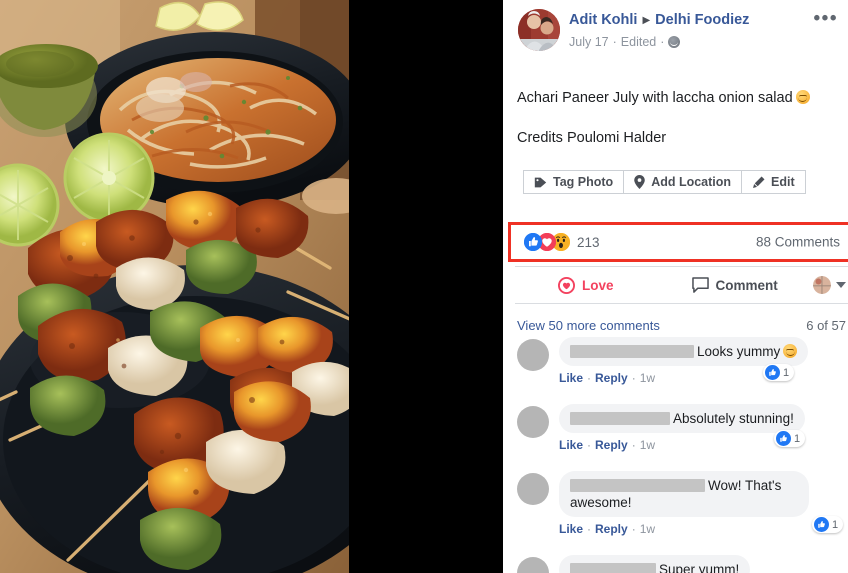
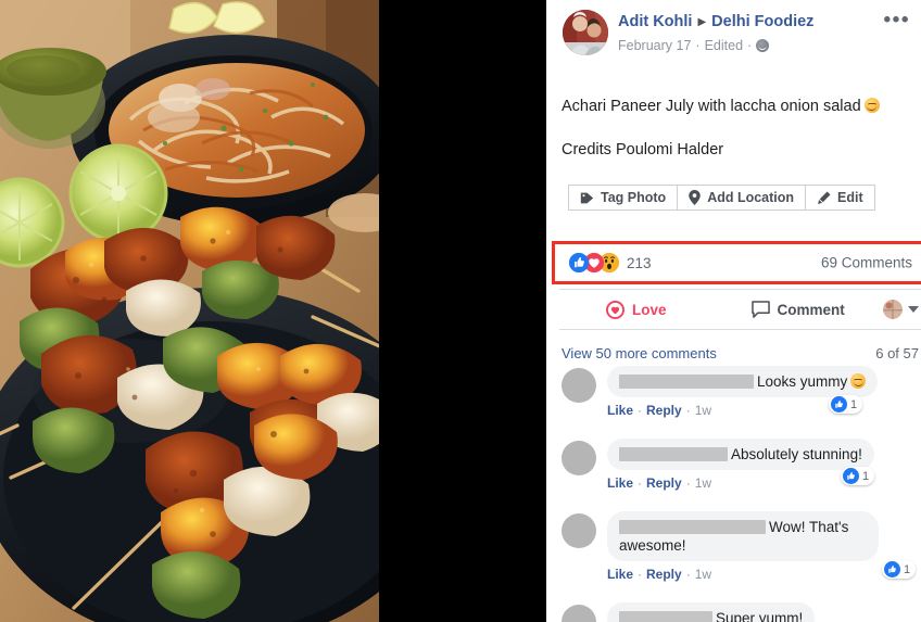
  Adit Kohli ▶ Delhi Foodiez
- July 17 · Edited ·
+ February 17 · Edited ·
  •••
  Achari Paneer July with laccha onion salad
  Credits Poulomi Halder
  Tag Photo
  Add Location
  Edit
  213
- 88 Comments
+ 69 Comments
  Love
  Comment
  View 50 more comments
  6 of 57
  Looks yummy
  Like · Reply · 1w
  1
  Absolutely stunning!
  Like · Reply · 1w
  1
  Wow! That's awesome!
  Like · Reply · 1w
  1
  Super yumm!
